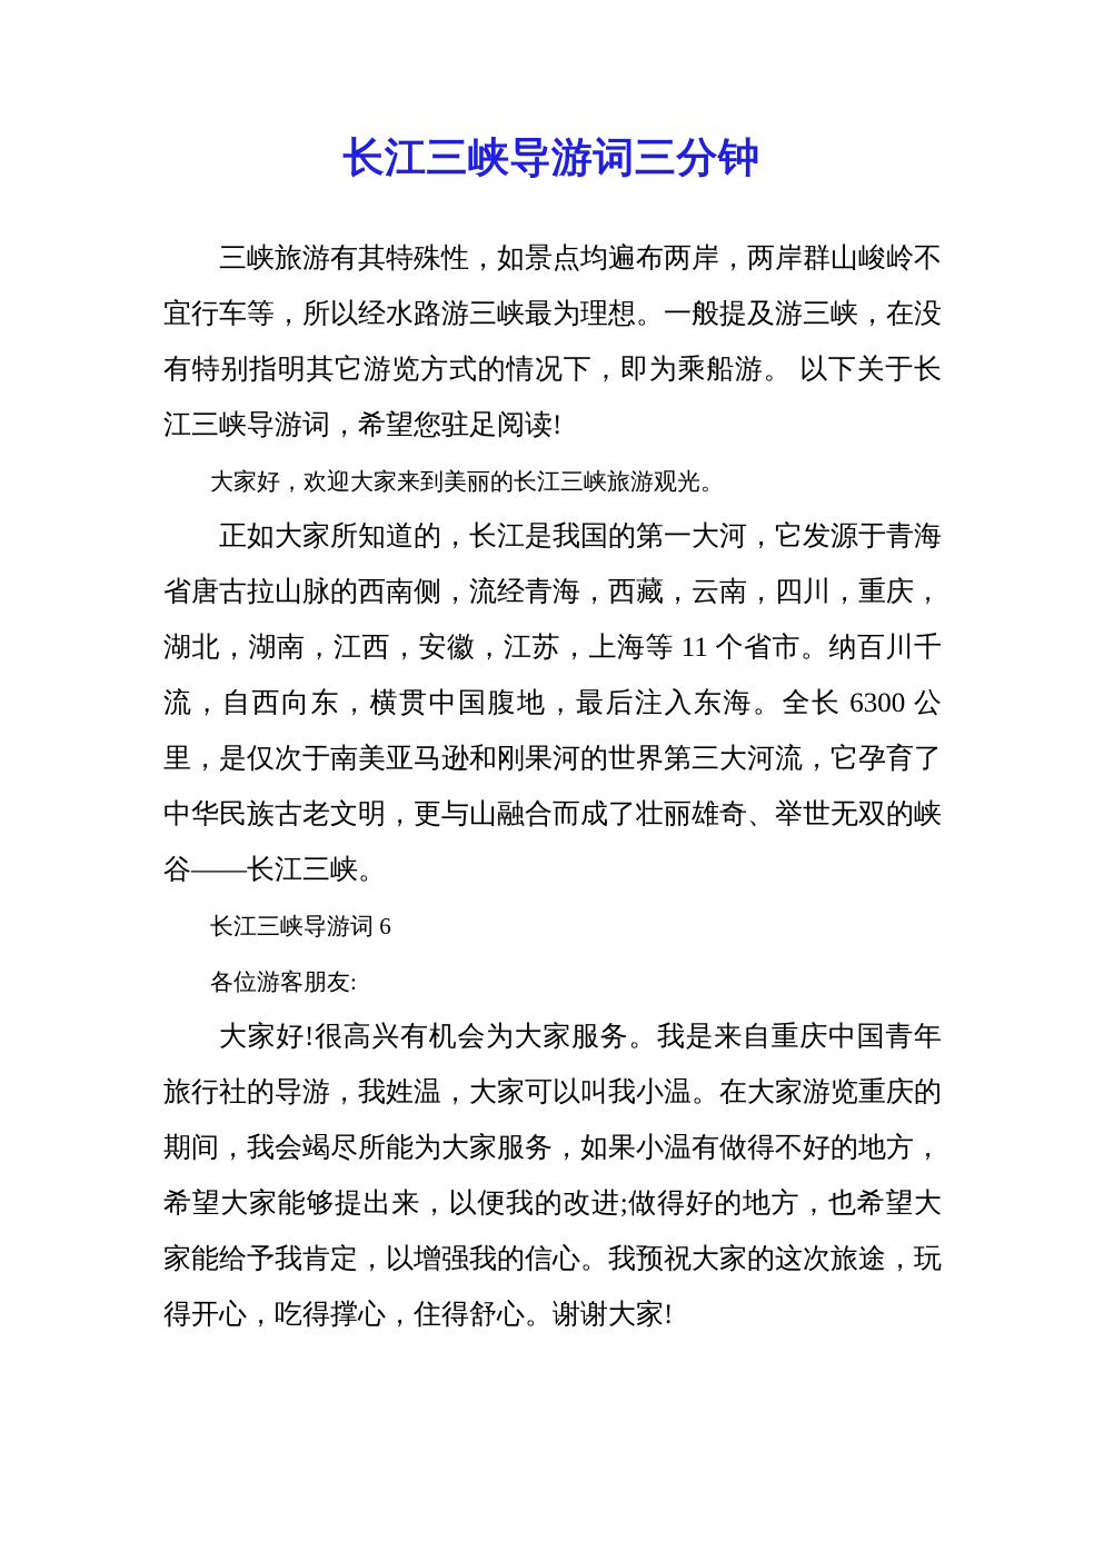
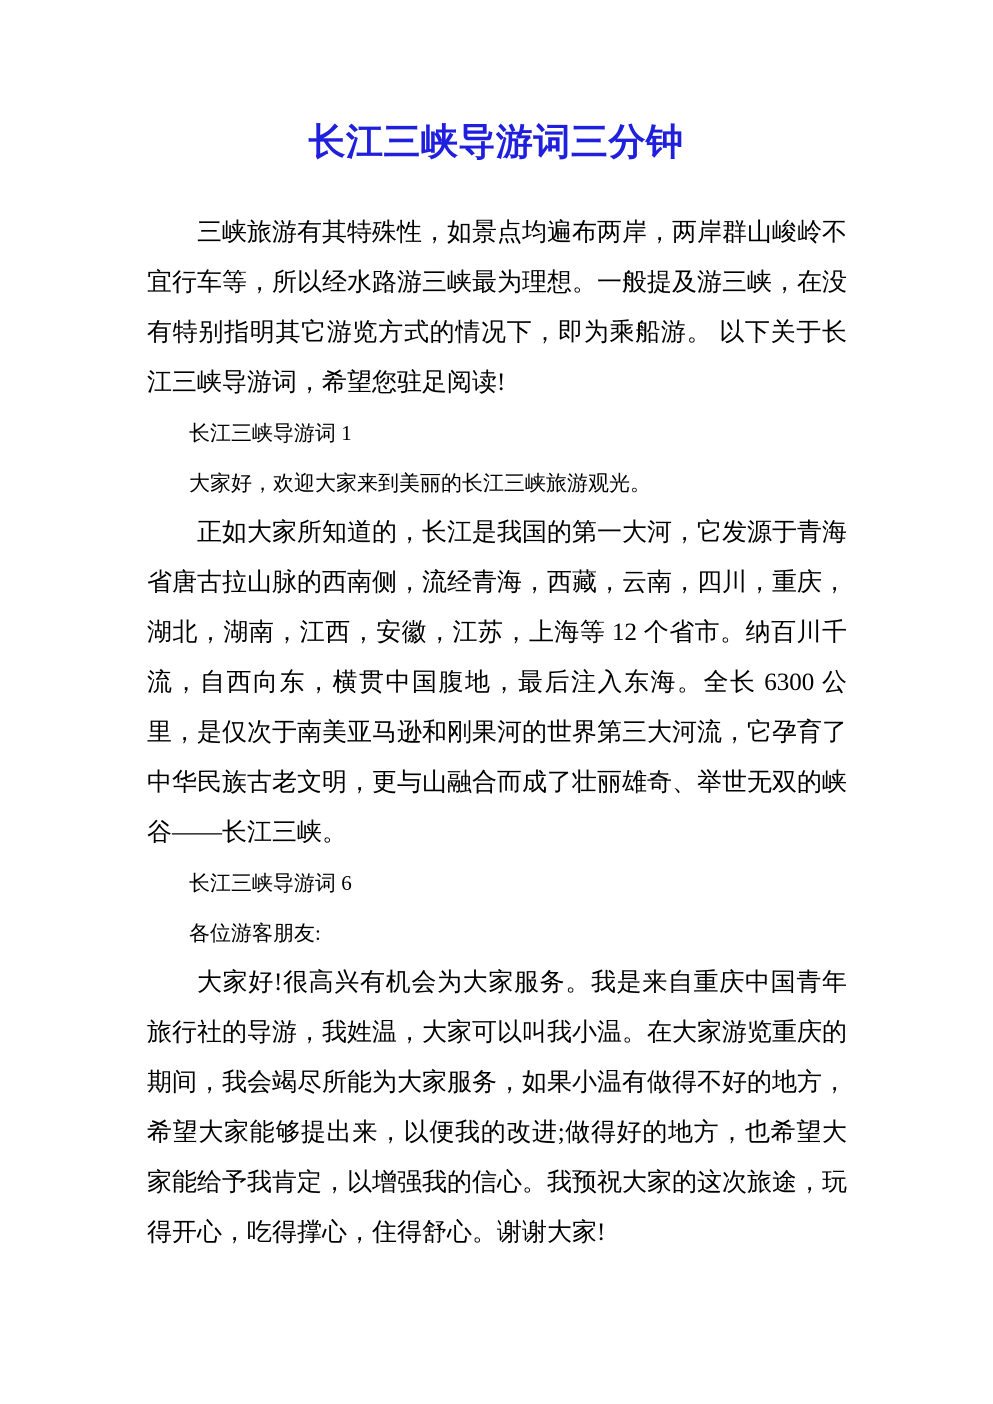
  长江三峡导游词三分钟
  三峡旅游有其特殊性，如景点均遍布两岸，两岸群山峻岭不宜行车等，所以经水路游三峡最为理想。一般提及游三峡，在没有特别指明其它游览方式的情况下，即为乘船游。 以下关于长江三峡导游词，希望您驻足阅读!
+ 长江三峡导游词 1
  大家好，欢迎大家来到美丽的长江三峡旅游观光。
- 正如大家所知道的，长江是我国的第一大河，它发源于青海省唐古拉山脉的西南侧，流经青海，西藏，云南，四川，重庆，湖北，湖南，江西，安徽，江苏，上海等 11 个省市。纳百川千流，自西向东，横贯中国腹地，最后注入东海。全长 6300 公里，是仅次于南美亚马逊和刚果河的世界第三大河流，它孕育了中华民族古老文明，更与山融合而成了壮丽雄奇、举世无双的峡谷——长江三峡。
+ 正如大家所知道的，长江是我国的第一大河，它发源于青海省唐古拉山脉的西南侧，流经青海，西藏，云南，四川，重庆，湖北，湖南，江西，安徽，江苏，上海等 12 个省市。纳百川千流，自西向东，横贯中国腹地，最后注入东海。全长 6300 公里，是仅次于南美亚马逊和刚果河的世界第三大河流，它孕育了中华民族古老文明，更与山融合而成了壮丽雄奇、举世无双的峡谷——长江三峡。
  长江三峡导游词 6
  各位游客朋友:
  大家好!很高兴有机会为大家服务。我是来自重庆中国青年旅行社的导游，我姓温，大家可以叫我小温。在大家游览重庆的期间，我会竭尽所能为大家服务，如果小温有做得不好的地方，希望大家能够提出来，以便我的改进;做得好的地方，也希望大家能给予我肯定，以增强我的信心。我预祝大家的这次旅途，玩得开心，吃得撑心，住得舒心。谢谢大家!
